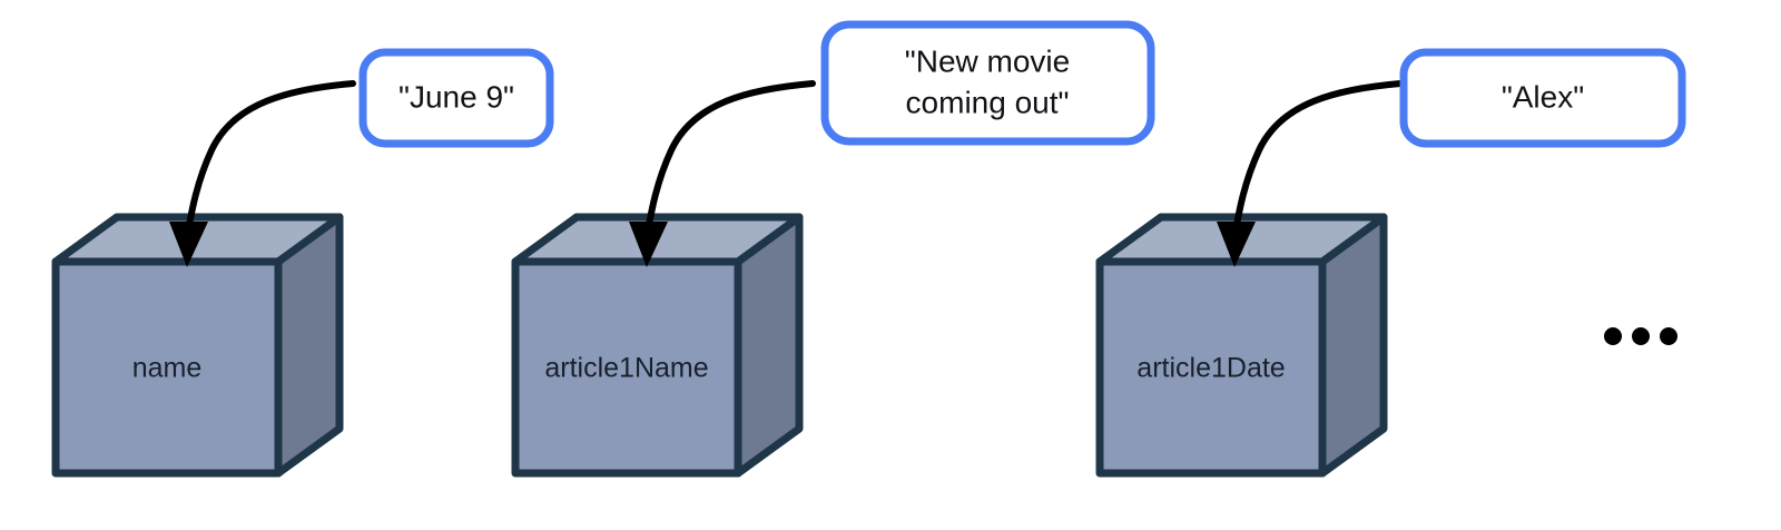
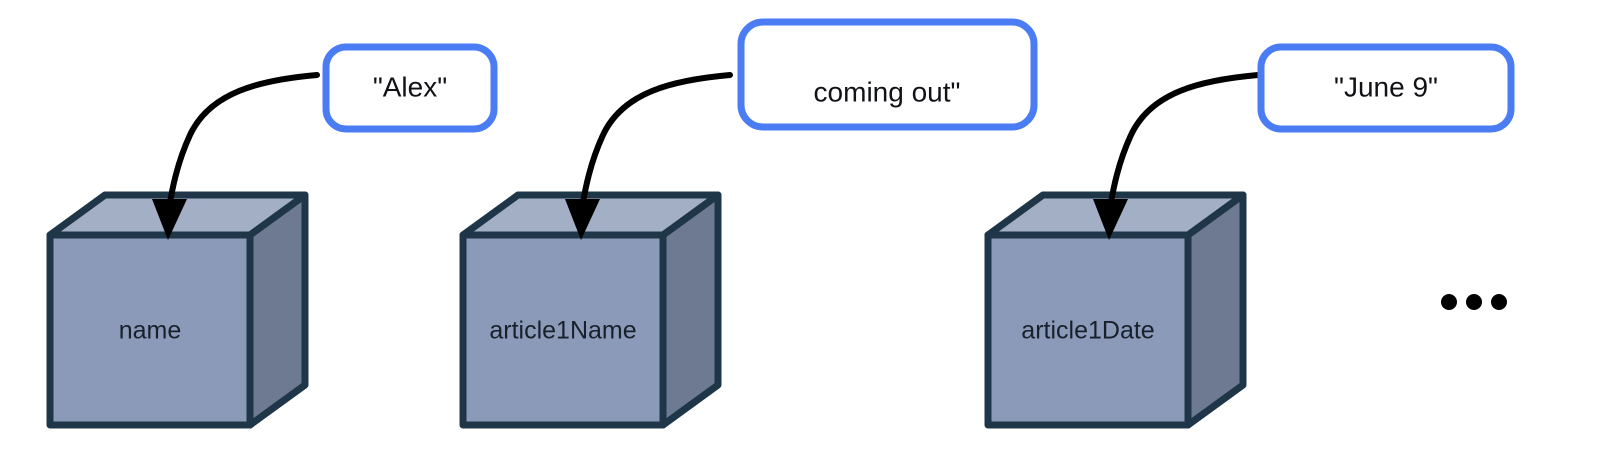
  name
  article1Name
  article1Date
- "June 9"
+ "Alex"
- "New movie
  coming out"
- "Alex"
+ "June 9"
